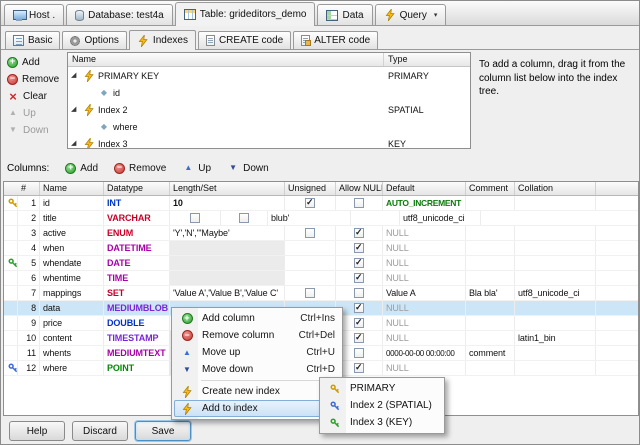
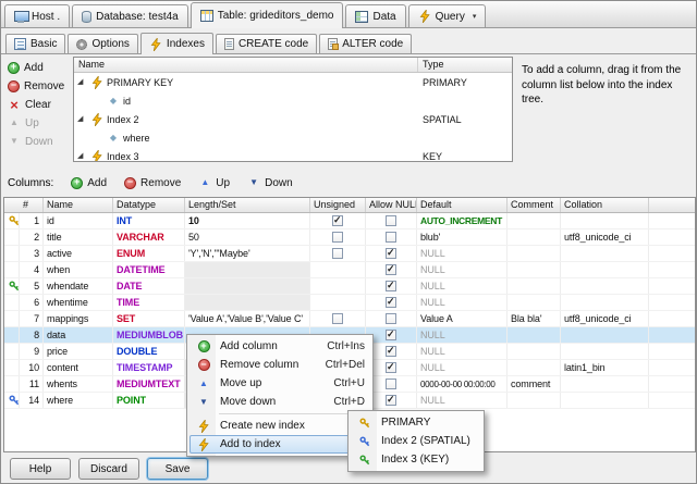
  Host .
  Database: test4a
  Table: grideditors_demo
  Data
  Query
  Basic
  Options
  Indexes
  CREATE code
  ALTER code
  Add
  Remove
  Clear
  Up
  Down
  Name
  Type
  PRIMARY KEY
  PRIMARY
  id
  Index 2
  SPATIAL
  where
  Index 3
  KEY
  To add a column, drag it from the column list below into the index tree.
  Columns:
  Add
  Remove
  Up
  Down
  #
  Name
  Datatype
  Length/Set
  Unsigned
  Allow NUL
  Default
  Comment
  Collation
  1
  id
  INT
  10
  AUTO_INCREMENT
  2
  title
  VARCHAR
+ 50
  blub'
  utf8_unicode_ci
  3
  active
  ENUM
  'Y','N','''Maybe'
  NULL
  4
  when
  DATETIME
  NULL
  5
  whendate
  DATE
  NULL
  6
  whentime
  TIME
  NULL
  7
  mappings
  SET
  'Value A','Value B','Value C'
  Value A
  Bla bla'
  utf8_unicode_ci
  8
  data
  MEDIUMBLOB
  NULL
  9
  price
  DOUBLE
  NULL
  10
  content
  TIMESTAMP
  NULL
  latin1_bin
  11
  whents
  MEDIUMTEXT
  0000-00-00 00:00:00
  comment
- 12
+ 14
  where
  POINT
  NULL
  Help
  Discard
  Save
  Add column
  Ctrl+Ins
  Remove column
  Ctrl+Del
  Move up
  Ctrl+U
  Move down
  Ctrl+D
  Create new index
  Add to index
  PRIMARY
  Index 2 (SPATIAL)
  Index 3 (KEY)
